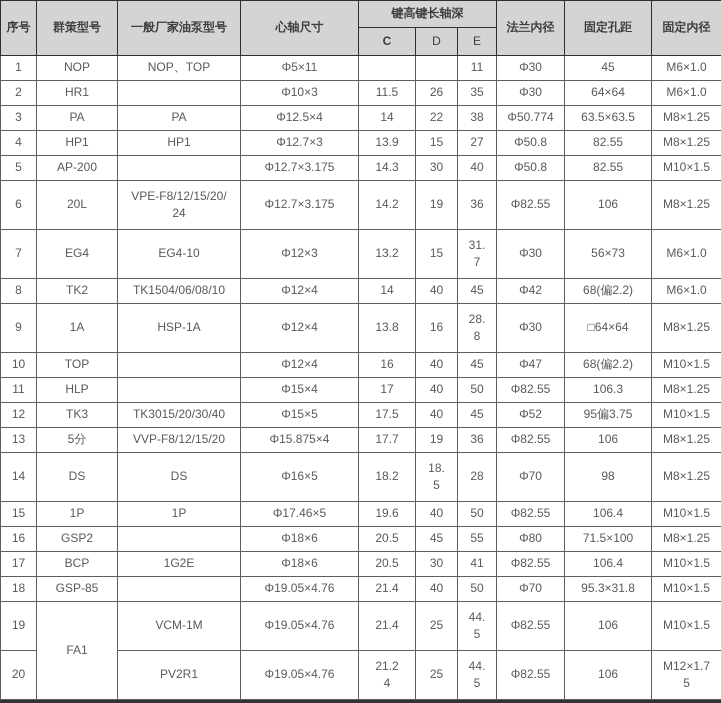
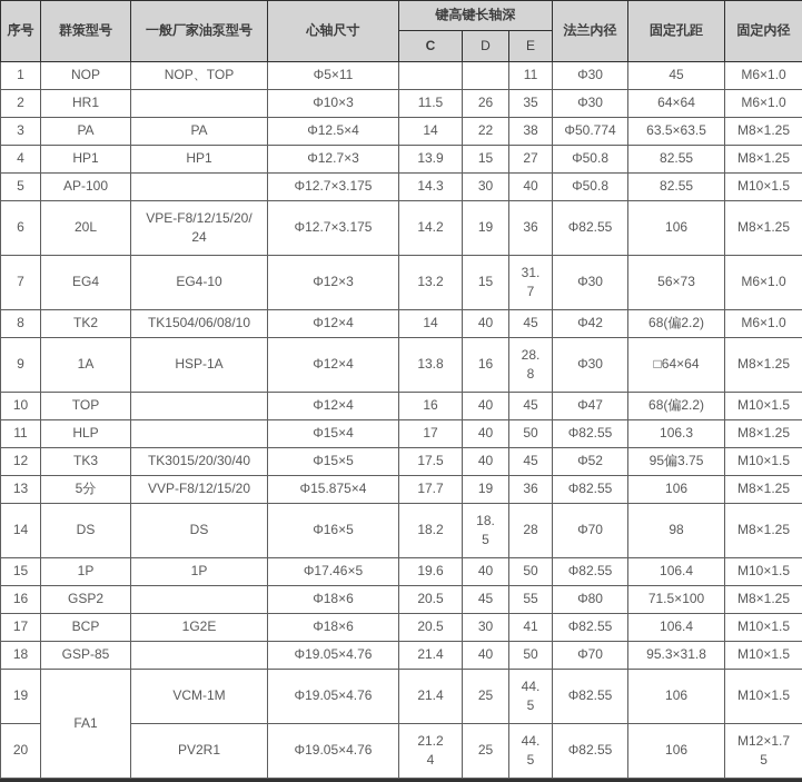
  序号	群策型号	一般厂家油泵型号	心轴尺寸	键高键长轴深	法兰内径	固定孔距	固定内径
  C	D	E
  1	NOP	NOP、TOP	Φ5×11			11	Φ30	45	M6×1.0
  2	HR1		Φ10×3	11.5	26	35	Φ30	64×64	M6×1.0
  3	PA	PA	Φ12.5×4	14	22	38	Φ50.774	63.5×63.5	M8×1.25
  4	HP1	HP1	Φ12.7×3	13.9	15	27	Φ50.8	82.55	M8×1.25
- 5	AP-200		Φ12.7×3.175	14.3	30	40	Φ50.8	82.55	M10×1.5
+ 5	AP-100		Φ12.7×3.175	14.3	30	40	Φ50.8	82.55	M10×1.5
  6	20L	VPE-F8/12/15/20/ 24	Φ12.7×3.175	14.2	19	36	Φ82.55	106	M8×1.25
  7	EG4	EG4-10	Φ12×3	13.2	15	31. 7	Φ30	56×73	M6×1.0
  8	TK2	TK1504/06/08/10	Φ12×4	14	40	45	Φ42	68(偏2.2)	M6×1.0
  9	1A	HSP-1A	Φ12×4	13.8	16	28. 8	Φ30	□64×64	M8×1.25
  10	TOP		Φ12×4	16	40	45	Φ47	68(偏2.2)	M10×1.5
  11	HLP		Φ15×4	17	40	50	Φ82.55	106.3	M8×1.25
  12	TK3	TK3015/20/30/40	Φ15×5	17.5	40	45	Φ52	95偏3.75	M10×1.5
  13	5分	VVP-F8/12/15/20	Φ15.875×4	17.7	19	36	Φ82.55	106	M8×1.25
  14	DS	DS	Φ16×5	18.2	18. 5	28	Φ70	98	M8×1.25
  15	1P	1P	Φ17.46×5	19.6	40	50	Φ82.55	106.4	M10×1.5
  16	GSP2		Φ18×6	20.5	45	55	Φ80	71.5×100	M8×1.25
  17	BCP	1G2E	Φ18×6	20.5	30	41	Φ82.55	106.4	M10×1.5
  18	GSP-85		Φ19.05×4.76	21.4	40	50	Φ70	95.3×31.8	M10×1.5
  19	FA1	VCM-1M	Φ19.05×4.76	21.4	25	44. 5	Φ82.55	106	M10×1.5
  20	PV2R1	Φ19.05×4.76	21.2 4	25	44. 5	Φ82.55	106	M12×1.7 5
